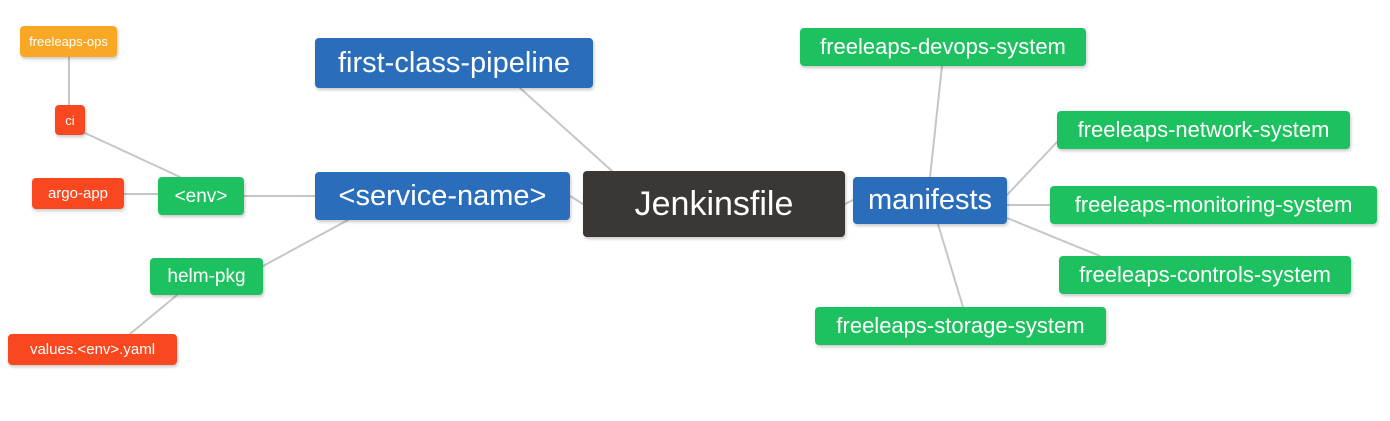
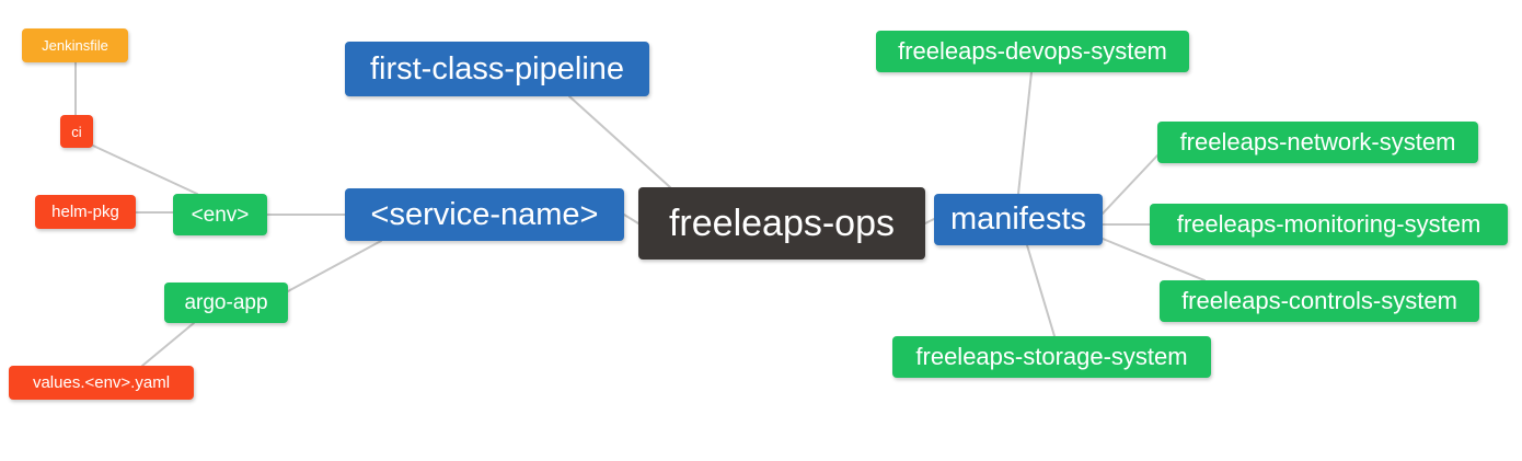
- Jenkinsfile
+ freeleaps-ops
  <service-name>
  manifests
  first-class-pipeline
  <env>
- helm-pkg
+ argo-app
  ci
- freeleaps-ops
+ Jenkinsfile
- argo-app
+ helm-pkg
  values.<env>.yaml
  freeleaps-devops-system
  freeleaps-network-system
  freeleaps-monitoring-system
  freeleaps-controls-system
  freeleaps-storage-system
